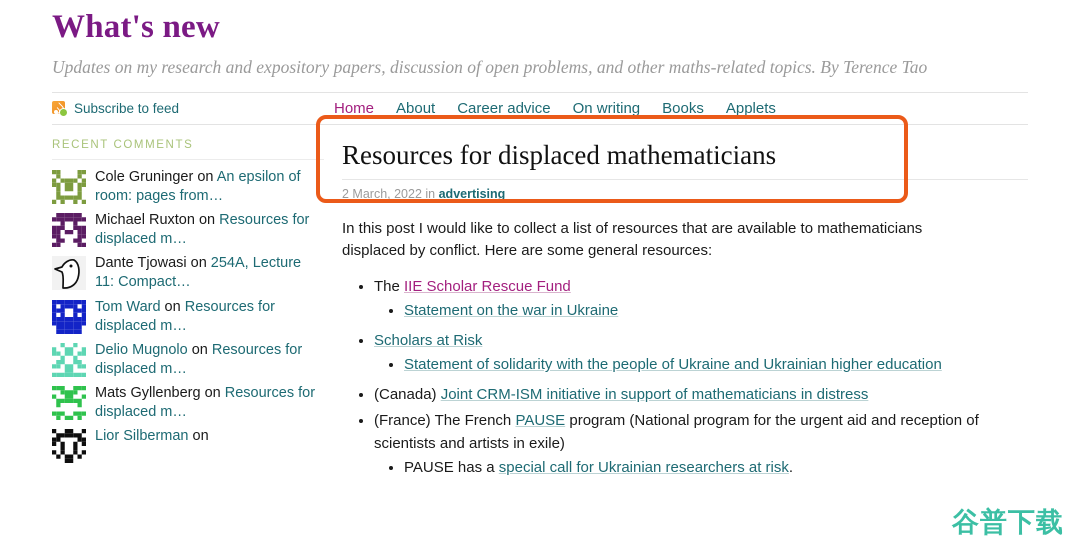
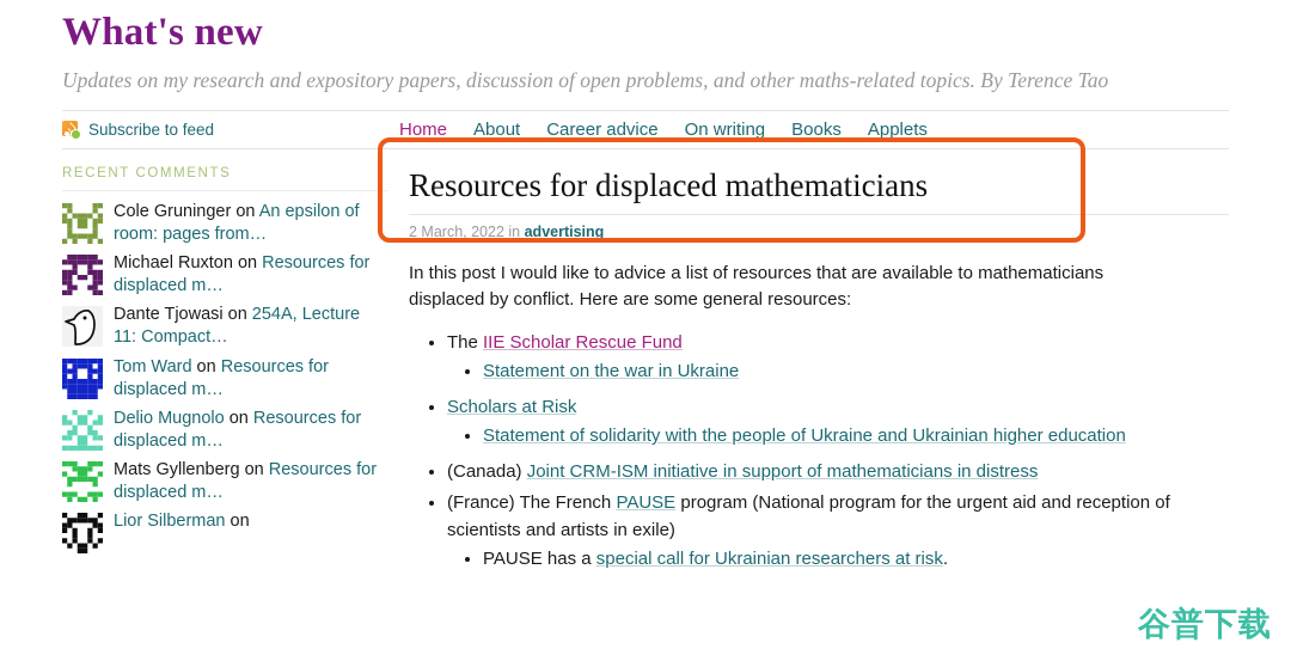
  What's new
  Updates on my research and expository papers, discussion of open problems, and other maths-related topics. By Terence Tao
  Subscribe to feed
  Home
  About
  Career advice
  On writing
  Books
  Applets
  RECENT COMMENTS
  Cole Gruninger on An epsilon of room: pages from…
  Michael Ruxton on Resources for displaced m…
  Dante Tjowasi on 254A, Lecture 11: Compact…
  Tom Ward on Resources for displaced m…
  Delio Mugnolo on Resources for displaced m…
  Mats Gyllenberg on Resources for displaced m…
  Lior Silberman on
  Resources for displaced mathematicians
  2 March, 2022 in advertising
- In this post I would like to collect a list of resources that are available to mathematicians displaced by conflict. Here are some general resources:
+ In this post I would like to advice a list of resources that are available to mathematicians displaced by conflict. Here are some general resources:
  The IIE Scholar Rescue Fund
  Statement on the war in Ukraine
  Scholars at Risk
  Statement of solidarity with the people of Ukraine and Ukrainian higher education
  (Canada) Joint CRM-ISM initiative in support of mathematicians in distress
  (France) The French PAUSE program (National program for the urgent aid and reception of scientists and artists in exile)
  PAUSE has a special call for Ukrainian researchers at risk.
  谷普下载
